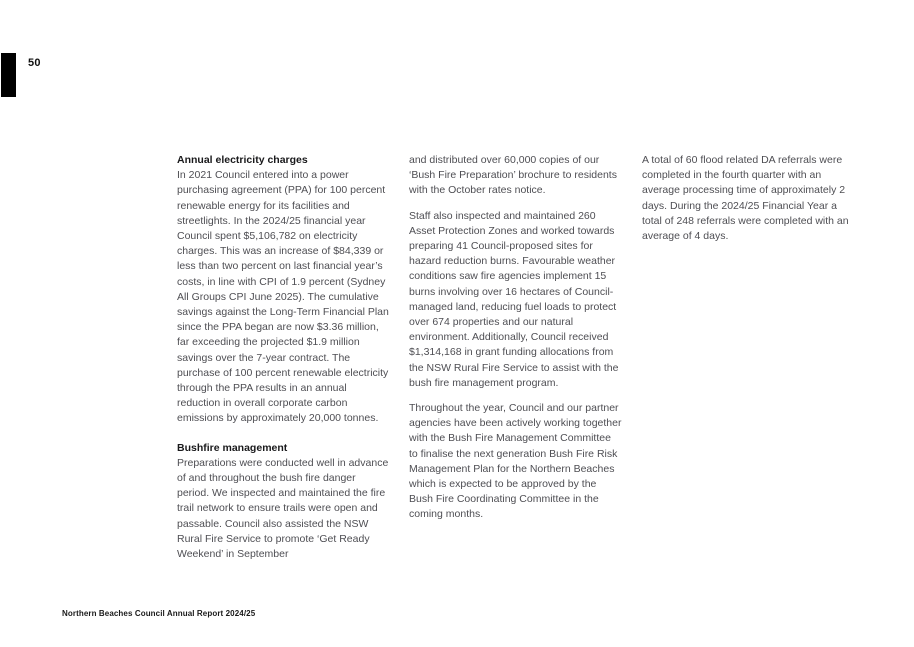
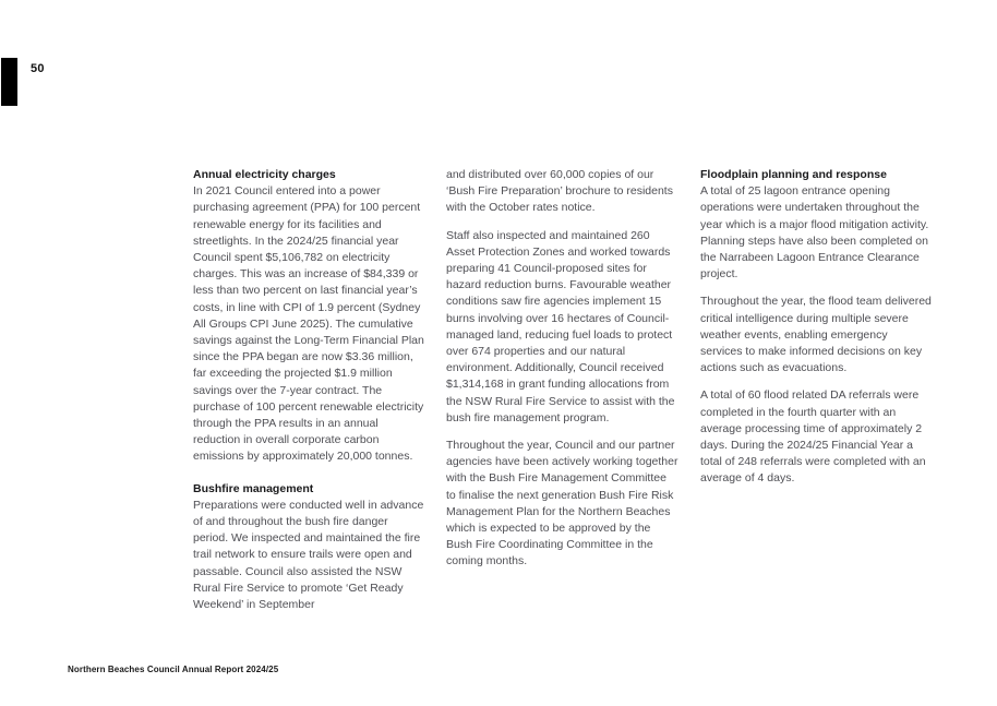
  50
  Annual electricity charges
  In 2021 Council entered into a power purchasing agreement (PPA) for 100 percent renewable energy for its facilities and streetlights. In the 2024/25 financial year Council spent $5,106,782 on electricity charges. This was an increase of $84,339 or less than two percent on last financial year’s costs, in line with CPI of 1.9 percent (Sydney All Groups CPI June 2025). The cumulative savings against the Long-Term Financial Plan since the PPA began are now $3.36 million, far exceeding the projected $1.9 million savings over the 7-year contract. The purchase of 100 percent renewable electricity through the PPA results in an annual reduction in overall corporate carbon emissions by approximately 20,000 tonnes.
  Bushfire management
  Preparations were conducted well in advance of and throughout the bush fire danger period. We inspected and maintained the fire trail network to ensure trails were open and passable. Council also assisted the NSW Rural Fire Service to promote ‘Get Ready Weekend’ in September
  and distributed over 60,000 copies of our ‘Bush Fire Preparation’ brochure to residents with the October rates notice.
  Staff also inspected and maintained 260 Asset Protection Zones and worked towards preparing 41 Council-proposed sites for hazard reduction burns. Favourable weather conditions saw fire agencies implement 15 burns involving over 16 hectares of Council-managed land, reducing fuel loads to protect over 674 properties and our natural environment. Additionally, Council received $1,314,168 in grant funding allocations from the NSW Rural Fire Service to assist with the bush fire management program.
  Throughout the year, Council and our partner agencies have been actively working together with the Bush Fire Management Committee to finalise the next generation Bush Fire Risk Management Plan for the Northern Beaches which is expected to be approved by the Bush Fire Coordinating Committee in the coming months.
+ Floodplain planning and response
+ A total of 25 lagoon entrance opening operations were undertaken throughout the year which is a major flood mitigation activity. Planning steps have also been completed on the Narrabeen Lagoon Entrance Clearance project.
+ Throughout the year, the flood team delivered critical intelligence during multiple severe weather events, enabling emergency services to make informed decisions on key actions such as evacuations.
  A total of 60 flood related DA referrals were completed in the fourth quarter with an average processing time of approximately 2 days. During the 2024/25 Financial Year a total of 248 referrals were completed with an average of 4 days.
  Northern Beaches Council Annual Report 2024/25
